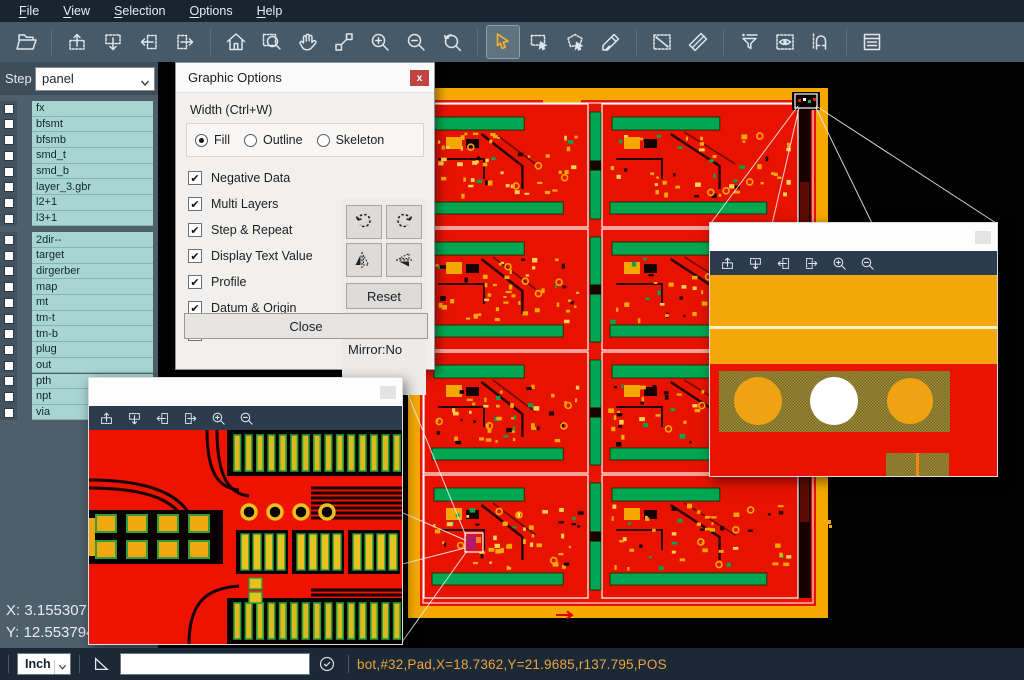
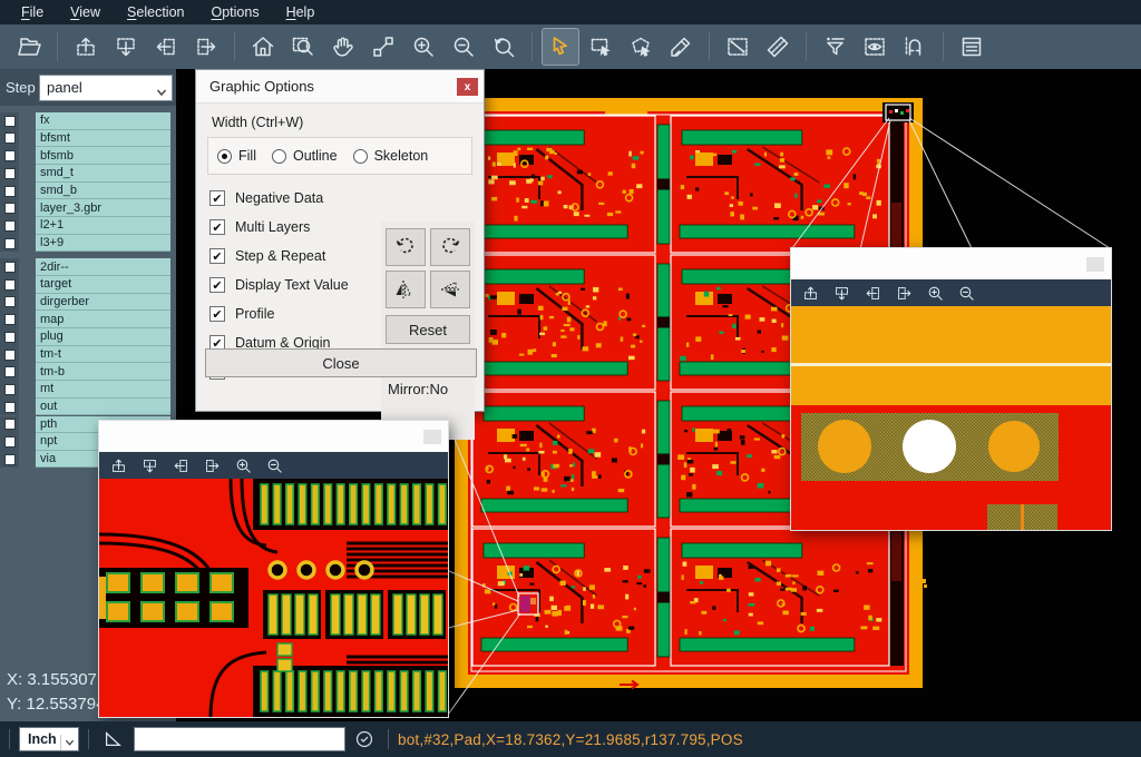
  File
  View
  Selection
  Options
  Help
  Step
  panel
  fx
  bfsmt
  bfsmb
  smd_t
  smd_b
  layer_3.gbr
  l2+1
- l3+1
+ l3+9
  2dir--
  target
  dirgerber
  map
- mt
+ plug
  tm-t
  tm-b
- plug
+ mt
  out
  pth
  npt
  via
  X: 3.155307
  Y: 12.55379
  Graphic Options
  x
  Width (Ctrl+W)
  Fill
  Outline
  Skeleton
  ✔
  Negative Data
  ✔
  Multi Layers
  ✔
  Step & Repeat
  ✔
  Display Text Value
  ✔
  Profile
  ✔
  Datum & Origin
  Reset
  Mirror:No
  Close
  Inch
  bot,#32,Pad,X=18.7362,Y=21.9685,r137.795,POS
